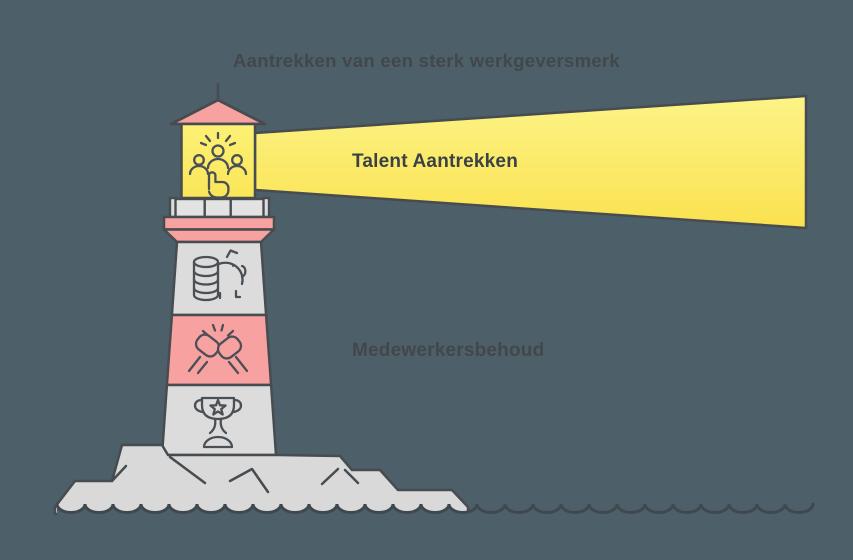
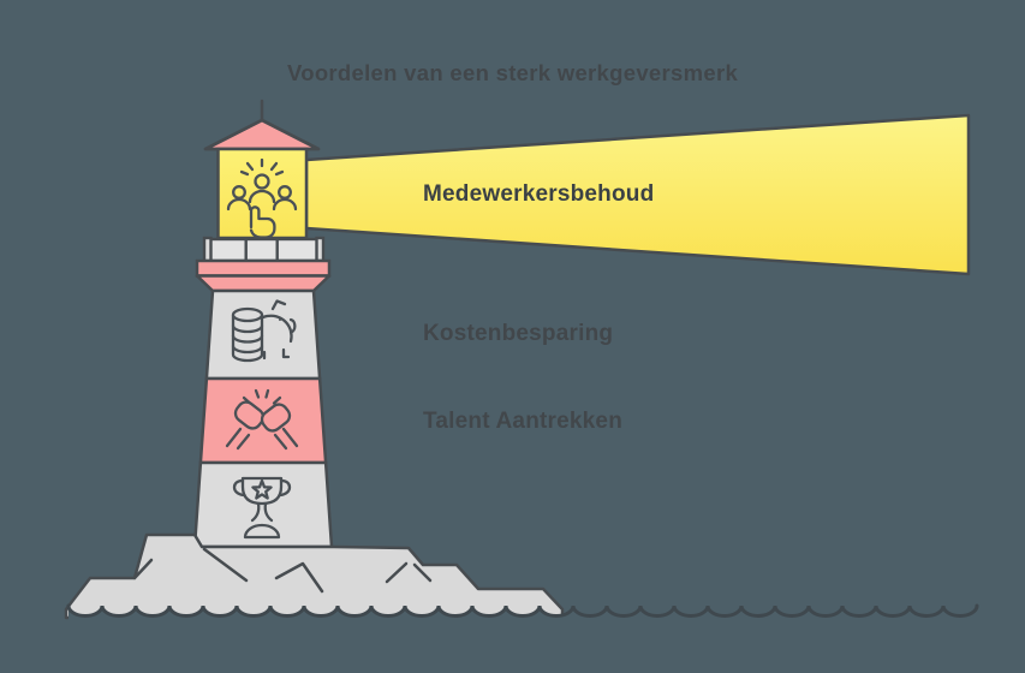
- Aantrekken van een sterk werkgeversmerk
+ Voordelen van een sterk werkgeversmerk
- Talent Aantrekken
+ Medewerkersbehoud
+ Kostenbesparing
- Medewerkersbehoud
+ Talent Aantrekken
